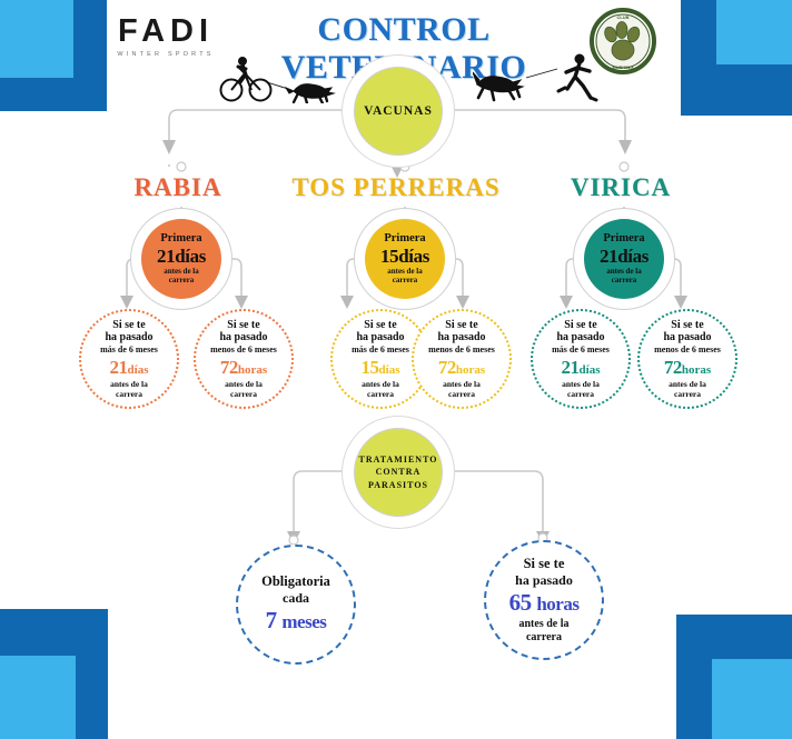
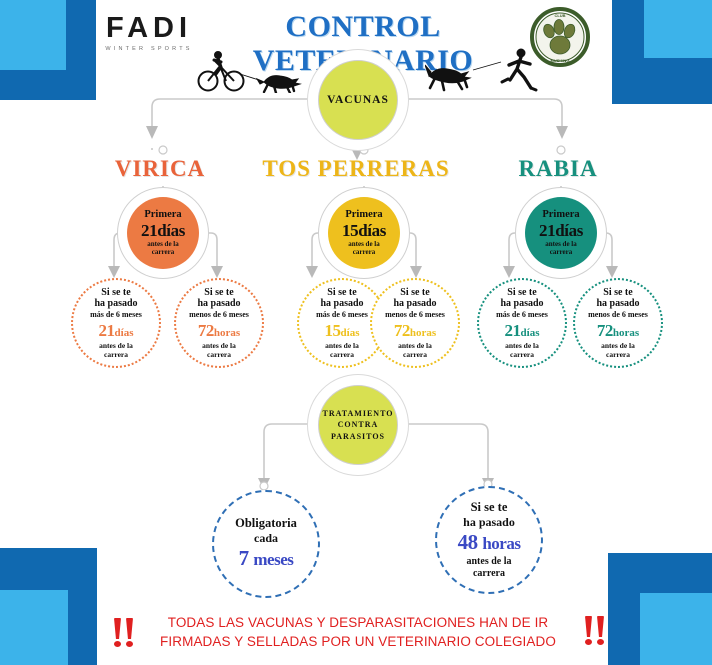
  FADI
  CONTROL VETENARIO
  VACUNAS
- RABIA
+ VIRICA
  TOS PERRERAS
- VIRICA
+ RABIA
  Primera
  21días
  antes de la
  carrera
  Primera
  15días
  antes de la
  carrera
  Primera
  21días
  antes de la
  carrera
  Si se te
  ha pasado
  más de 6 meses
  21días
  antes de la
  carrera
  Si se te
  ha pasado
  menos de 6 meses
  72horas
  antes de la
  carrera
  Si se te
  ha pasado
  más de 6 meses
  15días
  antes de la
  carrera
  Si se te
  ha pasado
  menos de 6 meses
  72horas
  antes de la
  carrera
  Si se te
  ha pasado
  más de 6 meses
  21días
  antes de la
  carrera
  Si se te
  ha pasado
  menos de 6 meses
  72horas
  antes de la
  carrera
  TRATAMIENTO
  CONTRA
  PARASITOS
  Obligatoria
  cada
  7 meses
  Si se te
  ha pasado
- 65 horas
+ 48 horas
  antes de la
  carrera
+ TODAS LAS VACUNAS Y DESPARASITACIONES HAN DE IR
+ FIRMADAS Y SELLADAS POR UN VETERINARIO COLEGIADO
